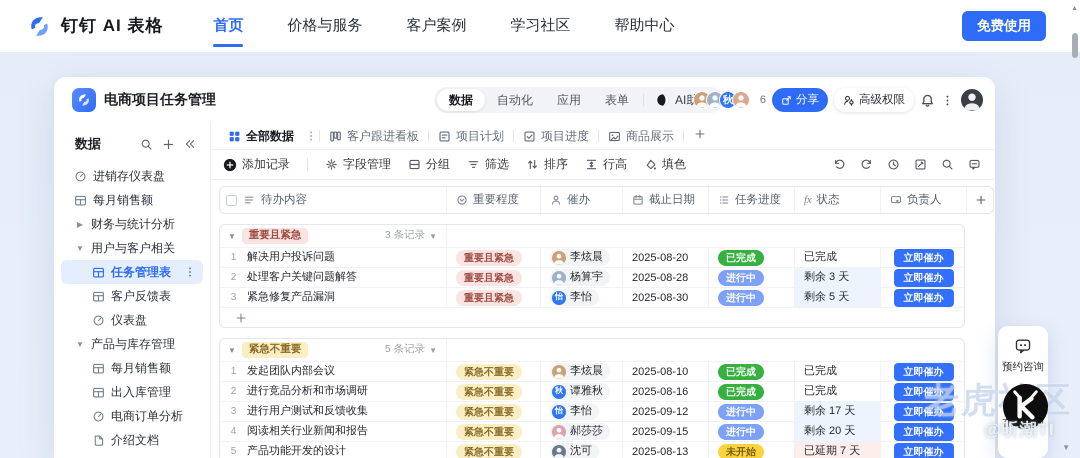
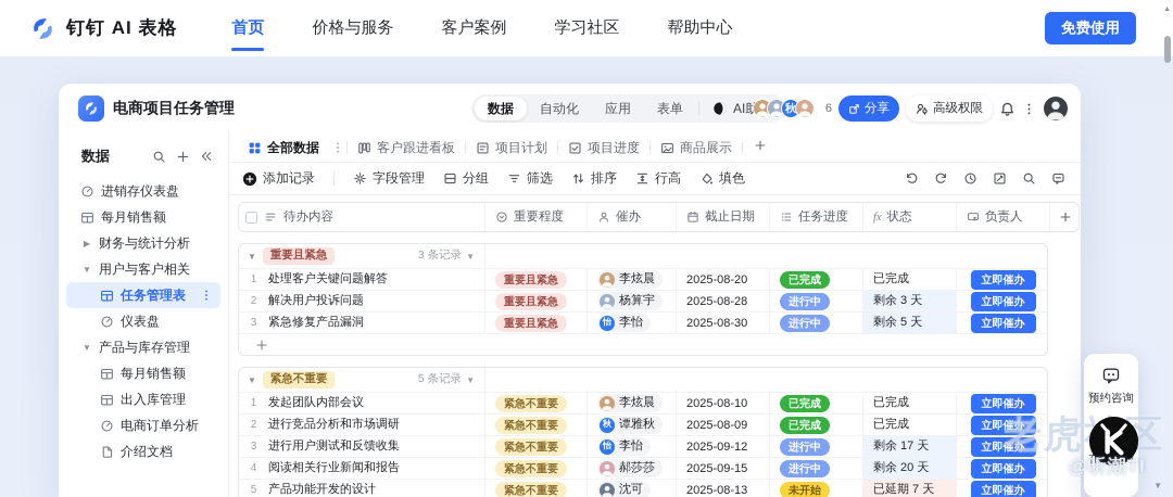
  钉钉 AI 表格
  首页
  价格与服务
  客户案例
  学习社区
  帮助中心
  免费使用
  电商项目任务管理
  数据
  自动化
  应用
  表单
  秋
  6
  分享
  高级权限
  数据
  进销存仪表盘
  每月销售额
  ▶
  财务与统计分析
  ▼
  用户与客户相关
  任务管理表
- 客户反馈表
  仪表盘
  ▼
  产品与库存管理
  每月销售额
  出入库管理
  电商订单分析
  介绍文档
  全部数据
  客户跟进看板
  项目计划
  项目进度
  商品展示
  添加记录
  字段管理
  分组
  筛选
  排序
  行高
  填色
  待办内容
  重要程度
  催办
  截止日期
  任务进度
  fx
  状态
  负责人
  ▼
  重要且紧急
  3 条记录
  ▼
  1
- 解决用户投诉问题
+ 处理客户关键问题解答
  重要且紧急
  李炫晨
  2025-08-20
  已完成
  已完成
  立即催办
  2
- 处理客户关键问题解答
+ 解决用户投诉问题
  重要且紧急
  杨算宇
  2025-08-28
  进行中
  剩余 3 天
  立即催办
  3
  紧急修复产品漏洞
  重要且紧急
  怡
  李怡
  2025-08-30
  进行中
  剩余 5 天
  立即催办
  ▼
  紧急不重要
  5 条记录
  ▼
  1
  发起团队内部会议
  紧急不重要
  李炫晨
  2025-08-10
  已完成
  已完成
  立即催办
  2
  进行竞品分析和市场调研
  紧急不重要
  秋
  谭雅秋
- 2025-08-16
+ 2025-08-09
  已完成
  已完成
  立即催办
  3
  进行用户测试和反馈收集
  紧急不重要
  怡
  李怡
  2025-09-12
  进行中
  剩余 17 天
  立即催办
  4
  阅读相关行业新闻和报告
  紧急不重要
  郝莎莎
  2025-09-15
  进行中
  剩余 20 天
  立即催办
  5
  产品功能开发的设计
  紧急不重要
  沈可
  2025-08-13
  未开始
  已延期 7 天
  立即催办
  预约咨询
  老虎区
  @听潮TI
  ▼
